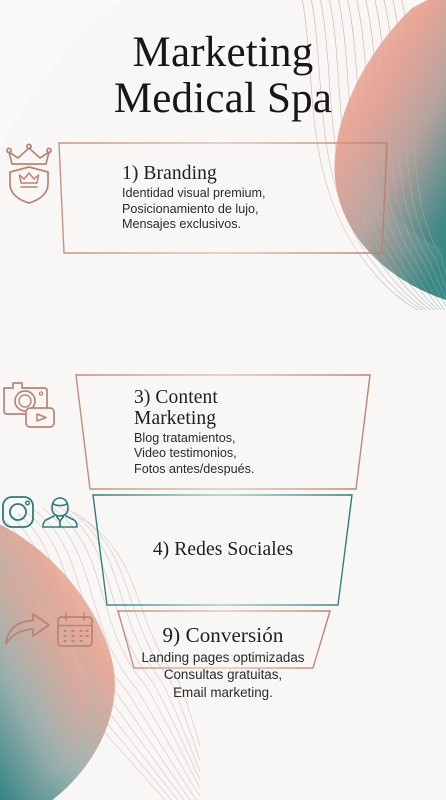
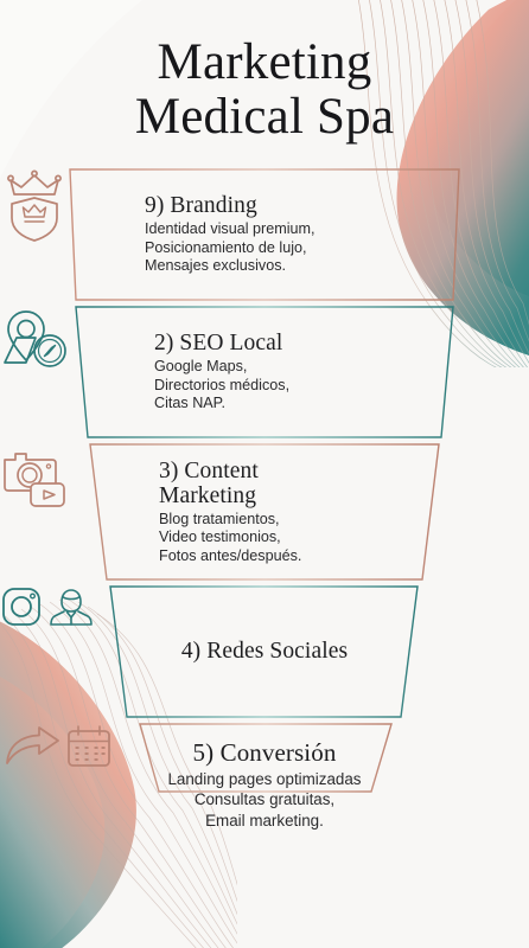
  Marketing
  Medical Spa
- 1) Branding
+ 9) Branding
  Identidad visual premium,
  Posicionamiento de lujo,
  Mensajes exclusivos.
+ 2) SEO Local
+ Google Maps,
+ Directorios médicos,
+ Citas NAP.
  3) Content
  Marketing
  Blog tratamientos,
  Video testimonios,
  Fotos antes/después.
  4) Redes Sociales
- 9) Conversión
+ 5) Conversión
  Landing pages optimizadas
  Consultas gratuitas,
  Email marketing.
